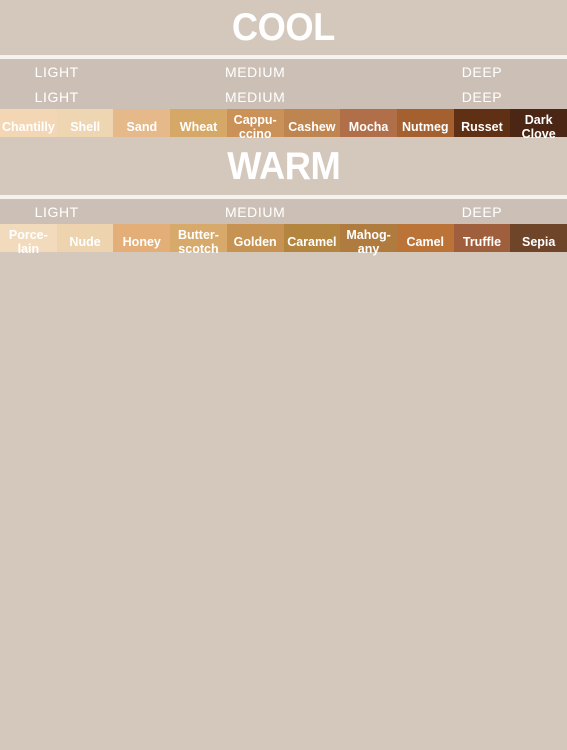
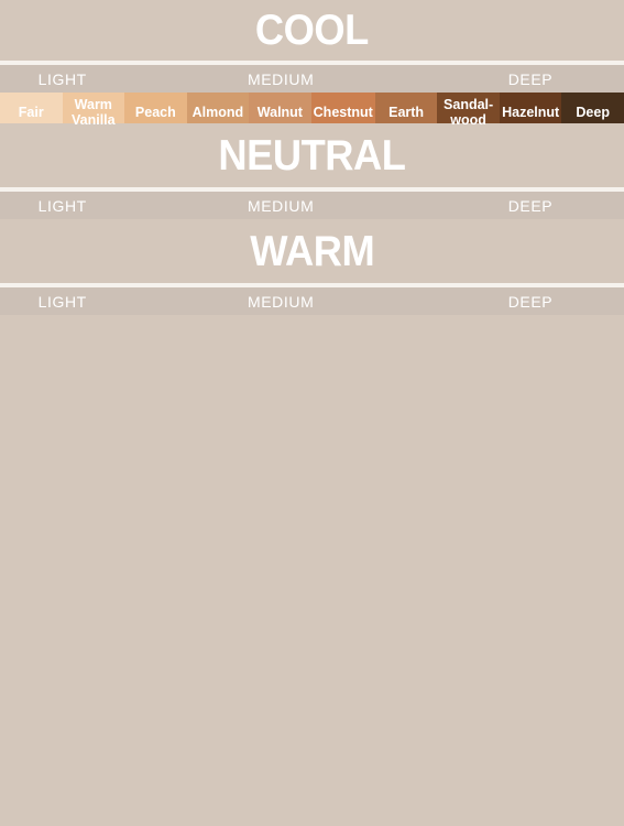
  COOL
  LIGHT
  MEDIUM
  DEEP
+ Fair
+ Warm
+ Vanilla
+ Peach
+ Almond
+ Walnut
+ Chestnut
+ Earth
+ Sandal-
+ wood
+ Hazelnut
+ Deep
+ NEUTRAL
  LIGHT
  MEDIUM
  DEEP
- Chantilly
- Shell
- Sand
- Wheat
- Cappu-
- ccino
- Cashew
- Mocha
- Nutmeg
- Russet
- Dark
- Clove
  WARM
  LIGHT
  MEDIUM
  DEEP
- Porce-
- lain
- Nude
- Honey
- Butter-
- scotch
- Golden
- Caramel
- Mahog-
- any
- Camel
- Truffle
- Sepia
